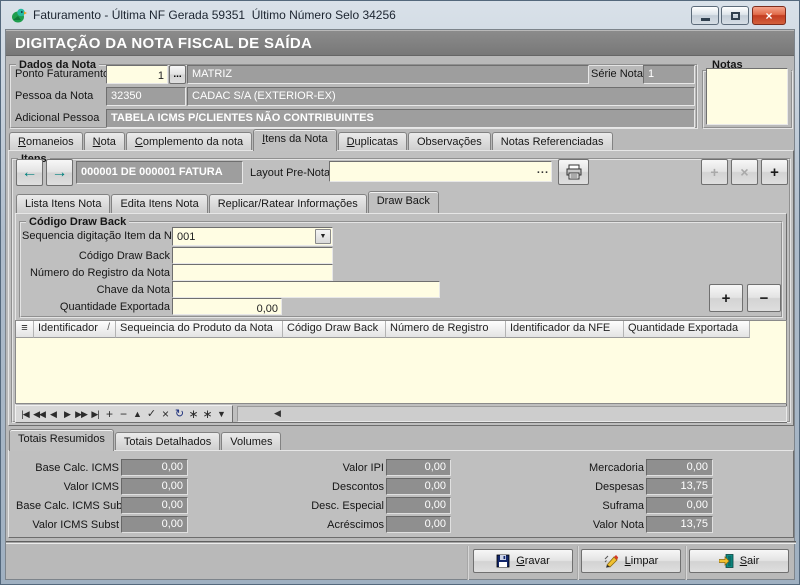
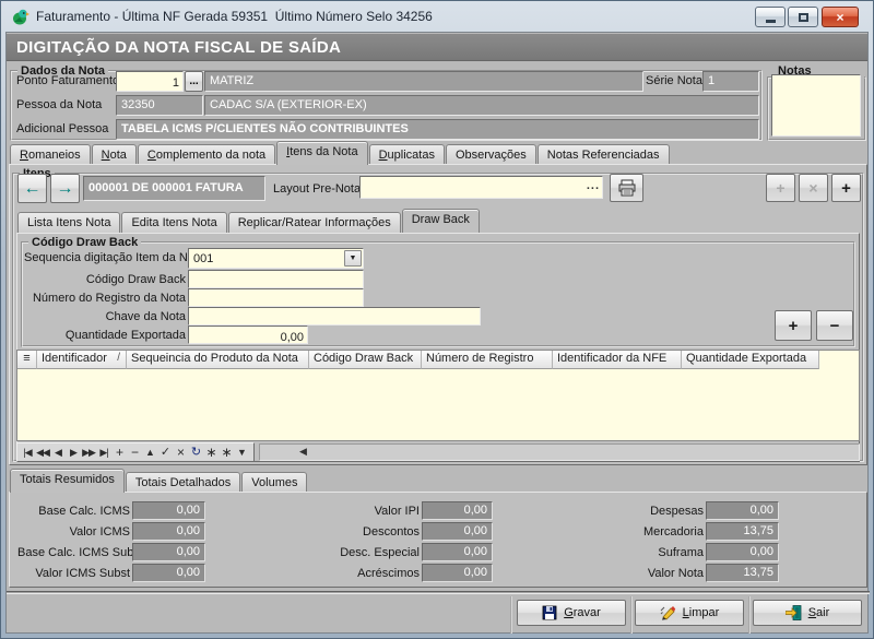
  Faturamento - Última NF Gerada 59351 Último Número Selo 34256
  ×
  DIGITAÇÃO DA NOTA FISCAL DE SAÍDA
  Dados da Nota
  Ponto Faturament
  1
  ...
  MATRIZ
  Série Nota
  1
  Pessoa da Nota
  32350
  CADAC S/A (EXTERIOR-EX)
  Adicional Pessoa
  TABELA ICMS P/CLIENTES NÃO CONTRIBUINTES
  Romaneios
  Nota
  Complemento da nota
  Itens da Nota
  Duplicatas
  Observações
  Notas Referenciadas
  ←
  →
  000001 DE 000001 FATURA
  Layout Pre-Nota
  ...
  +
  ×
  +
  Lista Itens Nota
  Edita Itens Nota
  Replicar/Ratear Informações
  Draw Back
  Código Draw Back
  Sequencia digitação Item da N
  001
  Código Draw Back
  Número do Registro da Nota
  Chave da Nota
  Quantidade Exportada
  0,00
  +
  −
  ≡
  Identificador
  /
  Sequeincia do Produto da Nota
  Código Draw Back
  Número de Registro
  Identificador da NFE
  Quantidade Exportada
  |◀
  ◀◀
  ◀
  ▶
  ▶▶
  ▶|
  +
  −
  ▲
  ✓
  ×
  ↻
  ∗
  ∗
  ▼
  ◀
  Totais Resumidos
  Totais Detalhados
  Volumes
  Base Calc. ICMS
  0,00
  Valor ICMS
  0,00
  Base Calc. ICMS Sub
  0,00
  Valor ICMS Subst
  0,00
  Valor IPI
  0,00
  Descontos
  0,00
  Desc. Especial
  0,00
  Acréscimos
  0,00
- Mercadoria
+ Despesas
  0,00
- Despesas
+ Mercadoria
  13,75
  Suframa
  0,00
  Valor Nota
  13,75
  Gravar
  Limpar
  Sair
